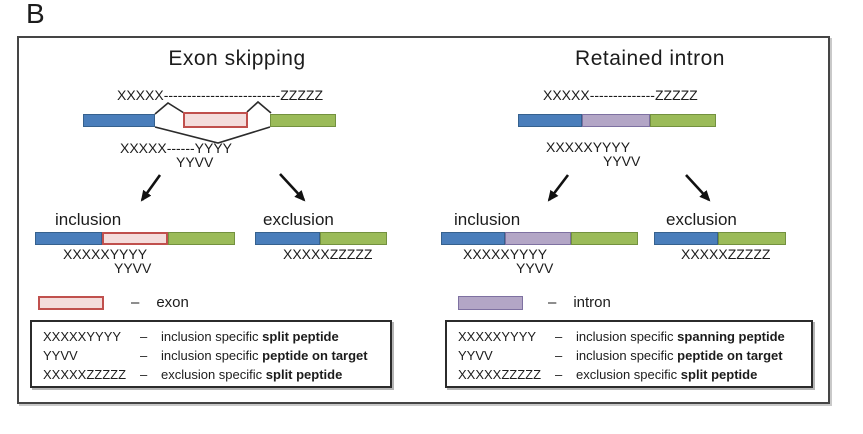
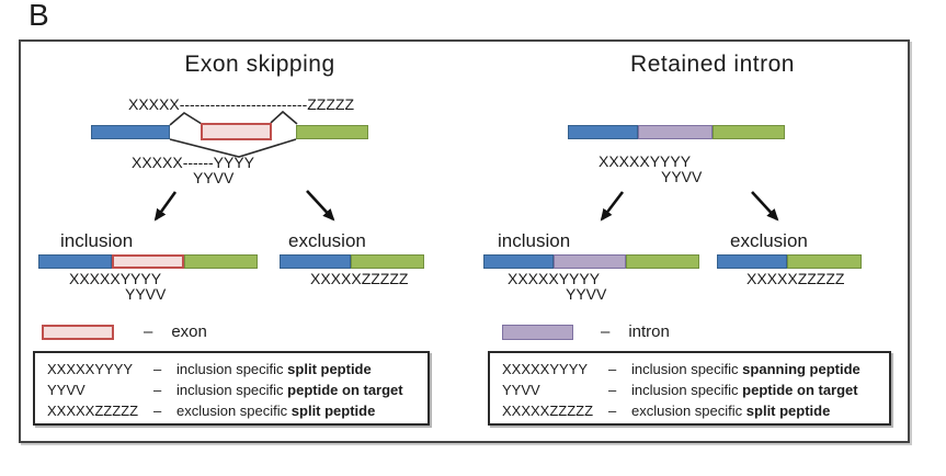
  B
  Exon skipping
  XXXXX-------------------------ZZZZZ
  XXXXX------YYYY
  YYVV
  inclusion
  XXXXXYYYY
  YYVV
  exclusion
  XXXXXZZZZZ
  –
  exon
  XXXXXYYYY
  –
  inclusion specific split peptide
  YYVV
  –
  inclusion specific peptide on target
  XXXXXZZZZZ
  –
  exclusion specific split peptide
  Retained intron
- XXXXX--------------ZZZZZ
  XXXXXYYYY
  YYVV
  inclusion
  XXXXXYYYY
  YYVV
  exclusion
  XXXXXZZZZZ
  –
  intron
  XXXXXYYYY
  –
  inclusion specific spanning peptide
  YYVV
  –
  inclusion specific peptide on target
  XXXXXZZZZZ
  –
  exclusion specific split peptide
